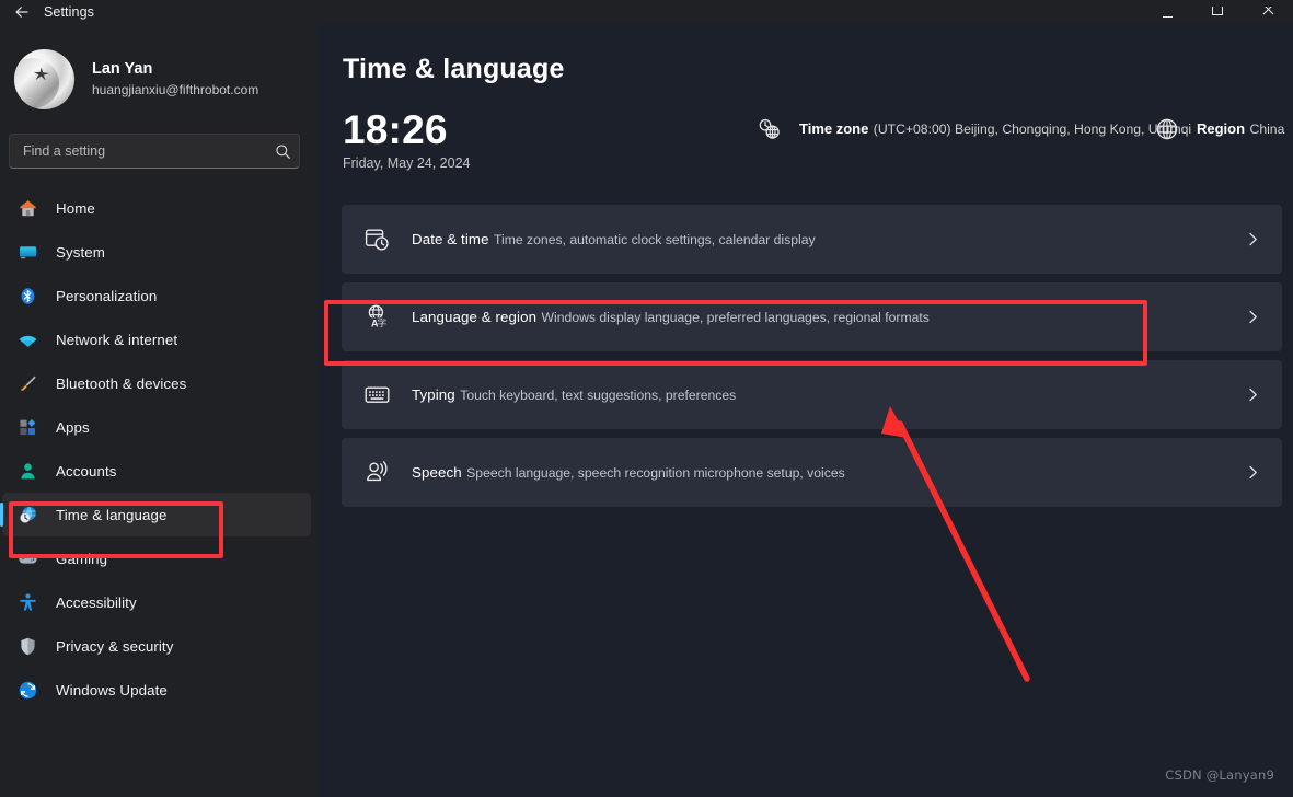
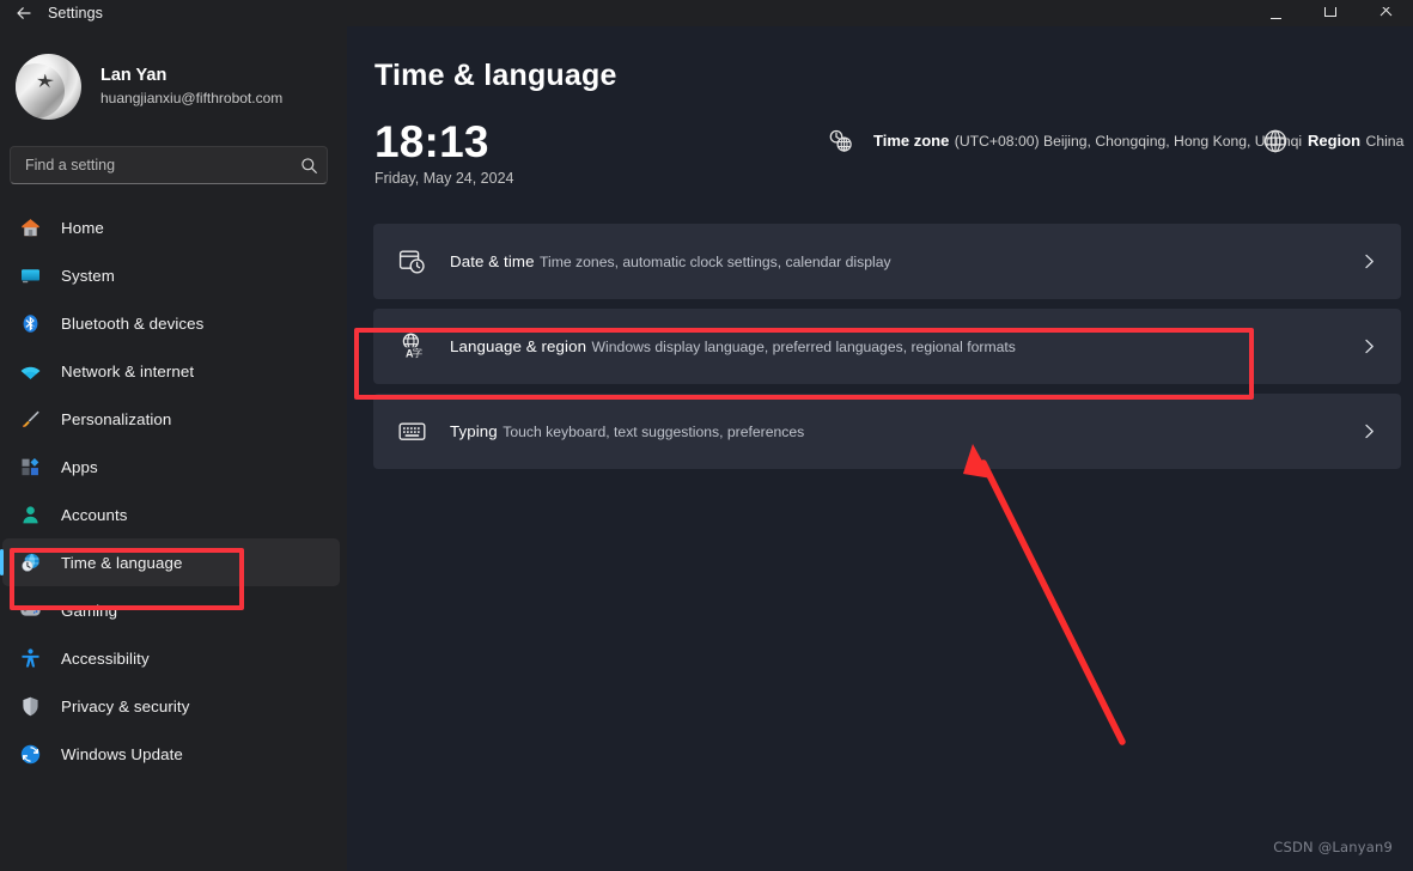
  Settings
  Lan Yan
  huangjianxiu@fifthrobot.com
  Find a setting
  Home
  System
- Personalization
+ Bluetooth & devices
  Network & internet
- Bluetooth & devices
+ Personalization
  Apps
  Accounts
  Time & language
  Gaming
  Accessibility
  Privacy & security
  Windows Update
  Time & language
- 18:26
+ 18:13
  Friday, May 24, 2024
  Time zone (UTC+08:00) Beijing, Chongqing, Hong Kong, Urumqi
  Region China
  Date & time Time zones, automatic clock settings, calendar display
  A
  字
  Language & region Windows display language, preferred languages, regional formats
  Typing Touch keyboard, text suggestions, preferences
- Speech Speech language, speech recognition microphone setup, voices
  CSDN @Lanyan9
